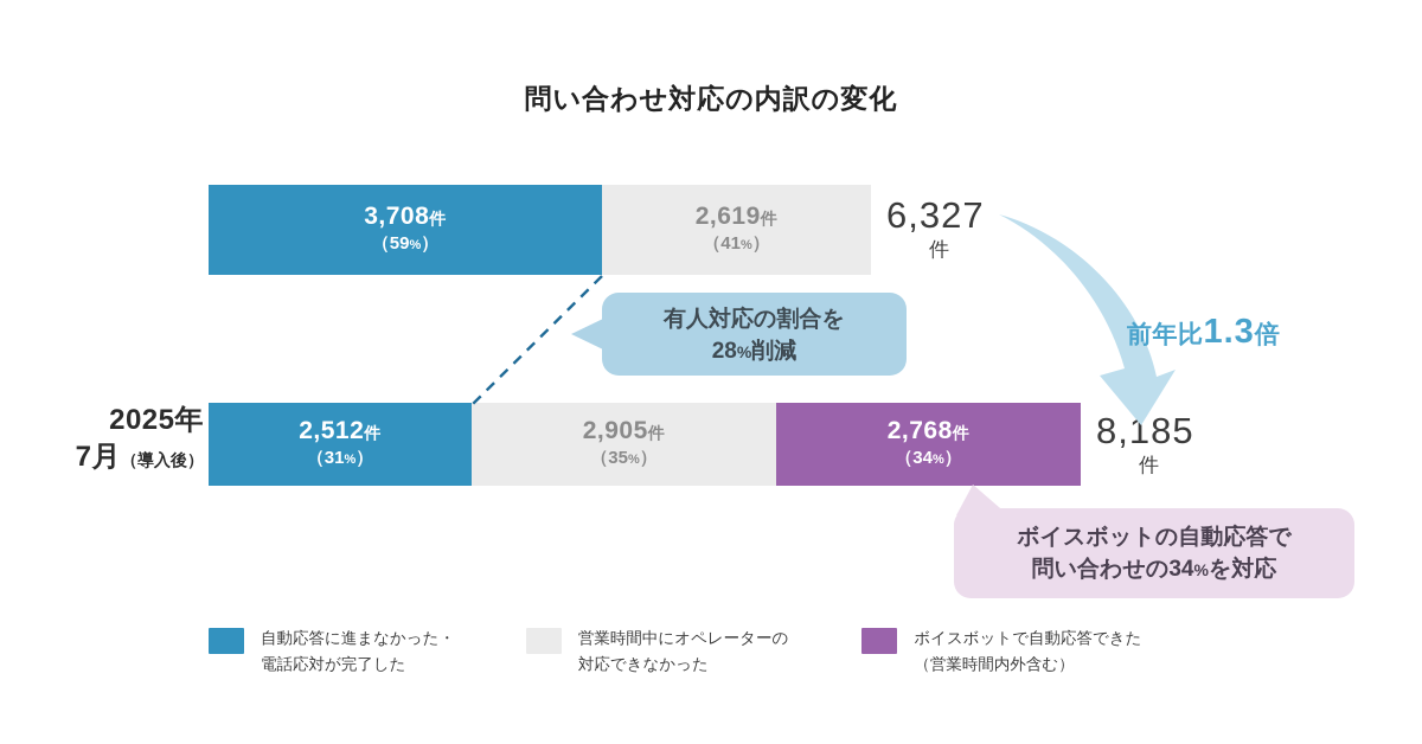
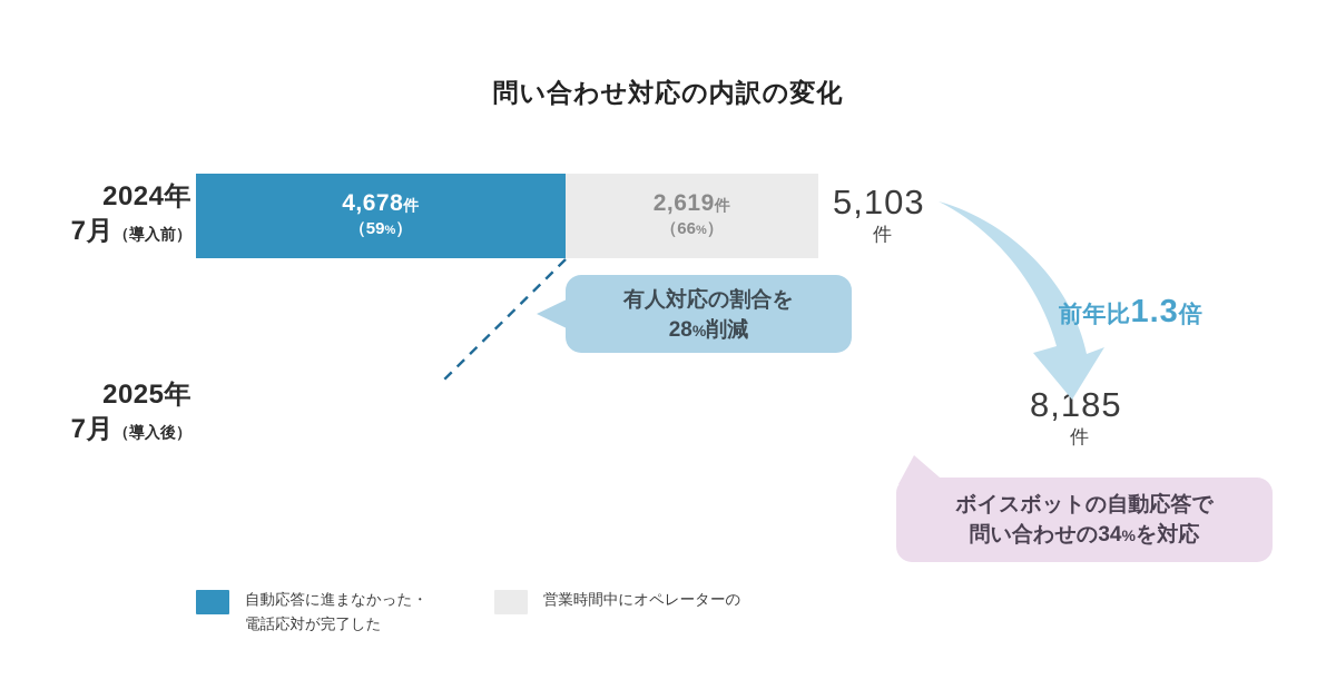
  問い合わせ対応の内訳の変化
+ 2024年
+ 7月（導入前）
- 3,708件
+ 4,678件
  （59%）
  2,619件
- （41%）
+ （66%）
- 6,327
+ 5,103
  件
  2025年
  7月（導入後）
- 2,512件
- （31%）
- 2,905件
- （35%）
- 2,768件
- （34%）
  8,185
  件
  前年比1.3倍
  有人対応の割合を
  28%削減
  ボイスボットの自動応答で
  問い合わせの34%を対応
  自動応答に進まなかった・
  電話応対が完了した
  営業時間中にオペレーターの
- 対応できなかった
- ボイスボットで自動応答できた
- （営業時間内外含む）
